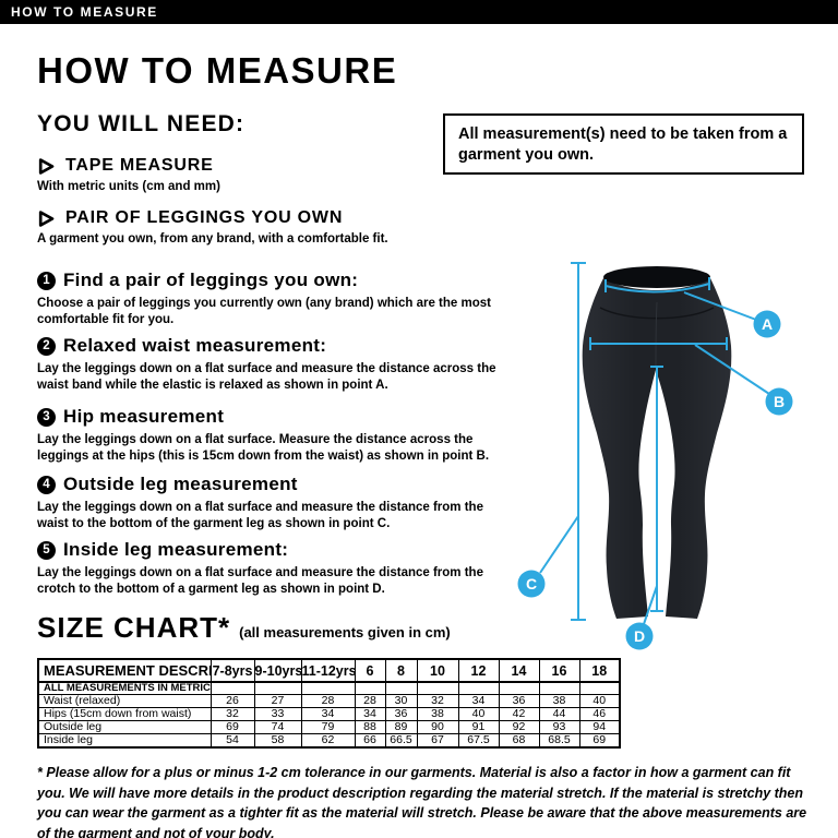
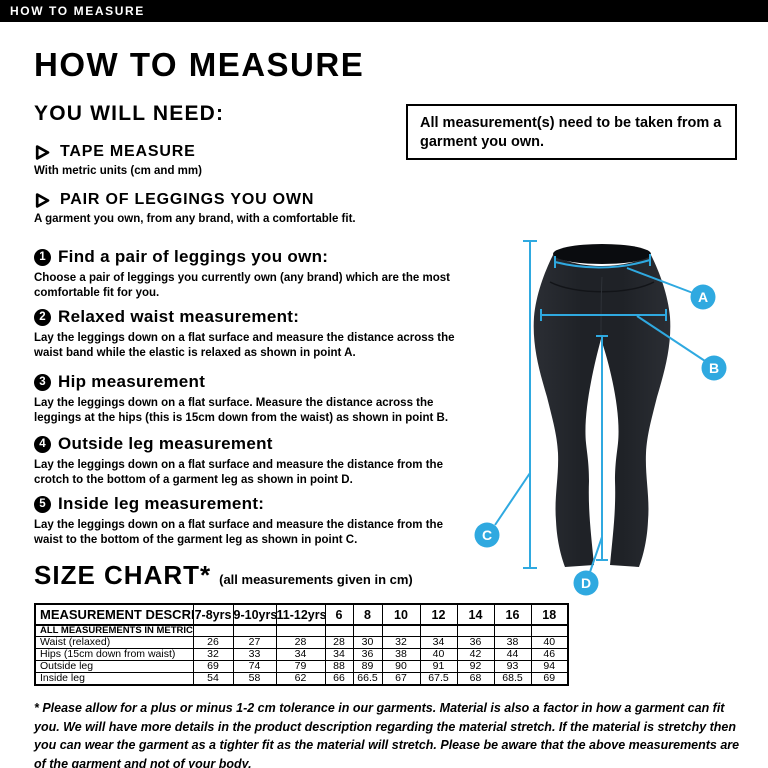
  HOW TO MEASURE
  HOW TO MEASURE
  YOU WILL NEED:
  All measurement(s) need to be taken from a garment you own.
  TAPE MEASURE
  With metric units (cm and mm)
  PAIR OF LEGGINGS YOU OWN
  A garment you own, from any brand, with a comfortable fit.
  1
  Find a pair of leggings you own:
  Choose a pair of leggings you currently own (any brand) which are the most comfortable fit for you.
  2
  Relaxed waist measurement:
  Lay the leggings down on a flat surface and measure the distance across the waist band while the elastic is relaxed as shown in point A.
  3
  Hip measurement
  Lay the leggings down on a flat surface. Measure the distance across the leggings at the hips (this is 15cm down from the waist) as shown in point B.
  4
  Outside leg measurement
- Lay the leggings down on a flat surface and measure the distance from the waist to the bottom of the garment leg as shown in point C.
+ Lay the leggings down on a flat surface and measure the distance from the crotch to the bottom of a garment leg as shown in point D.
  5
  Inside leg measurement:
- Lay the leggings down on a flat surface and measure the distance from the crotch to the bottom of a garment leg as shown in point D.
+ Lay the leggings down on a flat surface and measure the distance from the waist to the bottom of the garment leg as shown in point C.
  SIZE CHART*
  (all measurements given in cm)
  MEASUREMENT DESCRI	7-8yrs	9-10yrs	11-12yrs	6	8	10	12	14	16	18
  ALL MEASUREMENTS IN METRIC
  Waist (relaxed)	26	27	28	28	30	32	34	36	38	40
  Hips (15cm down from waist)	32	33	34	34	36	38	40	42	44	46
  Outside leg	69	74	79	88	89	90	91	92	93	94
  Inside leg	54	58	62	66	66.5	67	67.5	68	68.5	69
  * Please allow for a plus or minus 1-2 cm tolerance in our garments. Material is also a factor in how a garment can fit you. We will have more details in the product description regarding the material stretch. If the material is stretchy then you can wear the garment as a tighter fit as the material will stretch. Please be aware that the above measurements are of the garment and not of your body.
  A
  B
  C
  D
